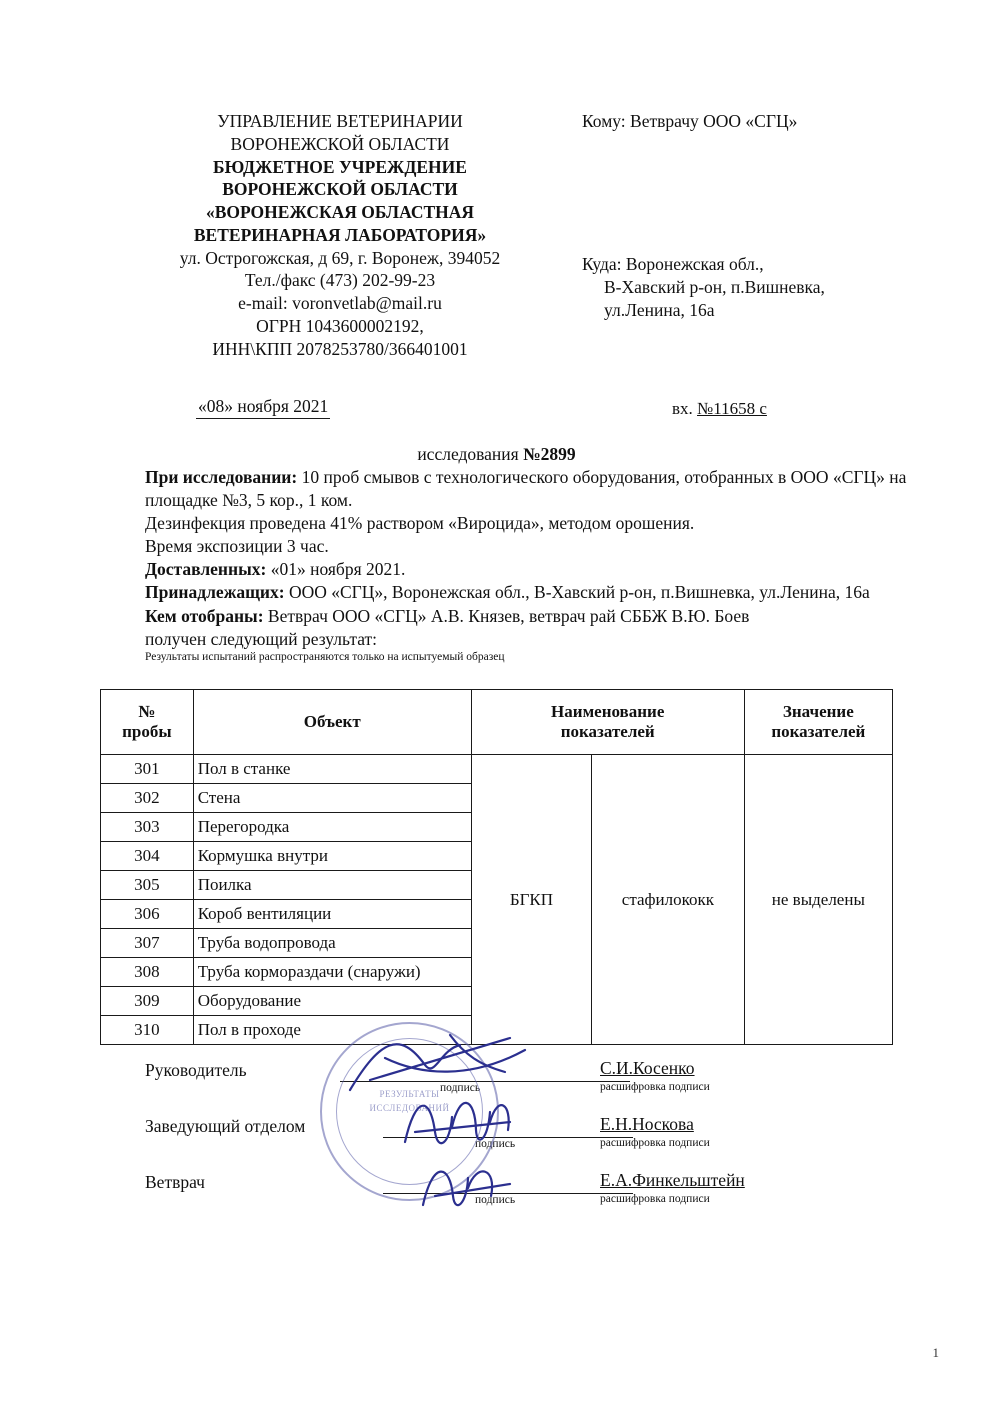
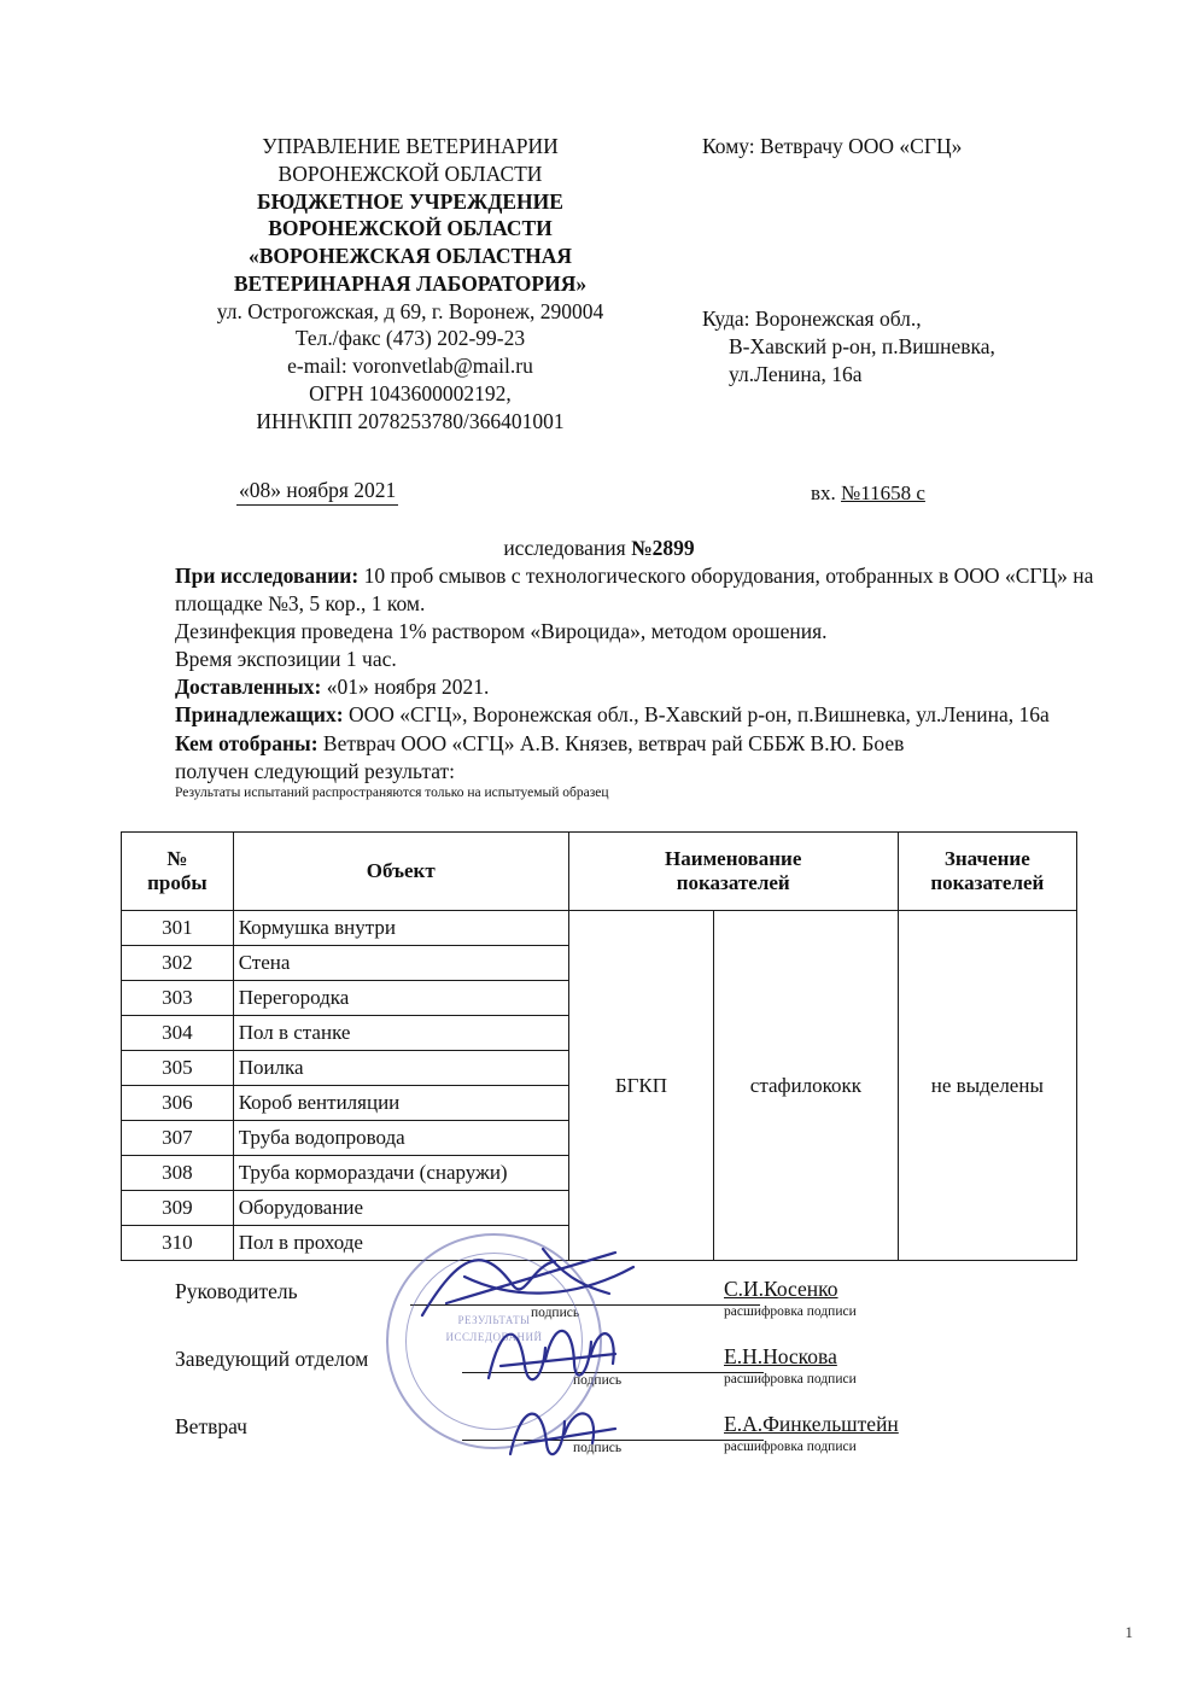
  УПРАВЛЕНИЕ ВЕТЕРИНАРИИ
  ВОРОНЕЖСКОЙ ОБЛАСТИ
  БЮДЖЕТНОЕ УЧРЕЖДЕНИЕ
  ВОРОНЕЖСКОЙ ОБЛАСТИ
  «ВОРОНЕЖСКАЯ ОБЛАСТНАЯ
  ВЕТЕРИНАРНАЯ ЛАБОРАТОРИЯ»
- ул. Острогожская, д 69, г. Воронеж, 394052
+ ул. Острогожская, д 69, г. Воронеж, 290004
  Тел./факс (473) 202-99-23
  e-mail: voronvetlab@mail.ru
  ОГРН 1043600002192,
  ИНН\КПП 2078253780/366401001
  Кому: Ветврачу ООО «СГЦ»
  Куда: Воронежская обл.,
  В-Хавский р-он, п.Вишневка,
  ул.Ленина, 16а
  «08» ноября 2021
  вх. №11658 с
  исследования №2899
  При исследовании: 10 проб смывов с технологического оборудования, отобранных в ООО «СГЦ» на площадке №3, 5 кор., 1 ком.
- Дезинфекция проведена 41% раствором «Вироцида», методом орошения.
+ Дезинфекция проведена 1% раствором «Вироцида», методом орошения.
- Время экспозиции 3 час.
+ Время экспозиции 1 час.
  Доставленных: «01» ноября 2021.
  Принадлежащих: ООО «СГЦ», Воронежская обл., В-Хавский р-он, п.Вишневка, ул.Ленина, 16а
  Кем отобраны: Ветврач ООО «СГЦ» А.В. Князев, ветврач рай СББЖ В.Ю. Боев
  получен следующий результат:
  Результаты испытаний распространяются только на испытуемый образец
  № пробы	Объект	Наименование показателей	Значение показателей
- 301	Пол в станке	БГКП	стафилококк	не выделены
+ 301	Кормушка внутри	БГКП	стафилококк	не выделены
  302	Стена
  303	Перегородка
- 304	Кормушка внутри
+ 304	Пол в станке
  305	Поилка
  306	Короб вентиляции
  307	Труба водопровода
  308	Труба кормораздачи (снаружи)
  309	Оборудование
  310	Пол в проходе
  Руководитель
  подпись
  С.И.Косенко
  расшифровка подписи
  Заведующий отделом
  подпись
  Е.Н.Носкова
  расшифровка подписи
  Ветврач
  подпись
  Е.А.Финкельштейн
  расшифровка подписи
  РЕЗУЛЬТАТЫ
  ИССЛЕДОАНИЙ
  1
